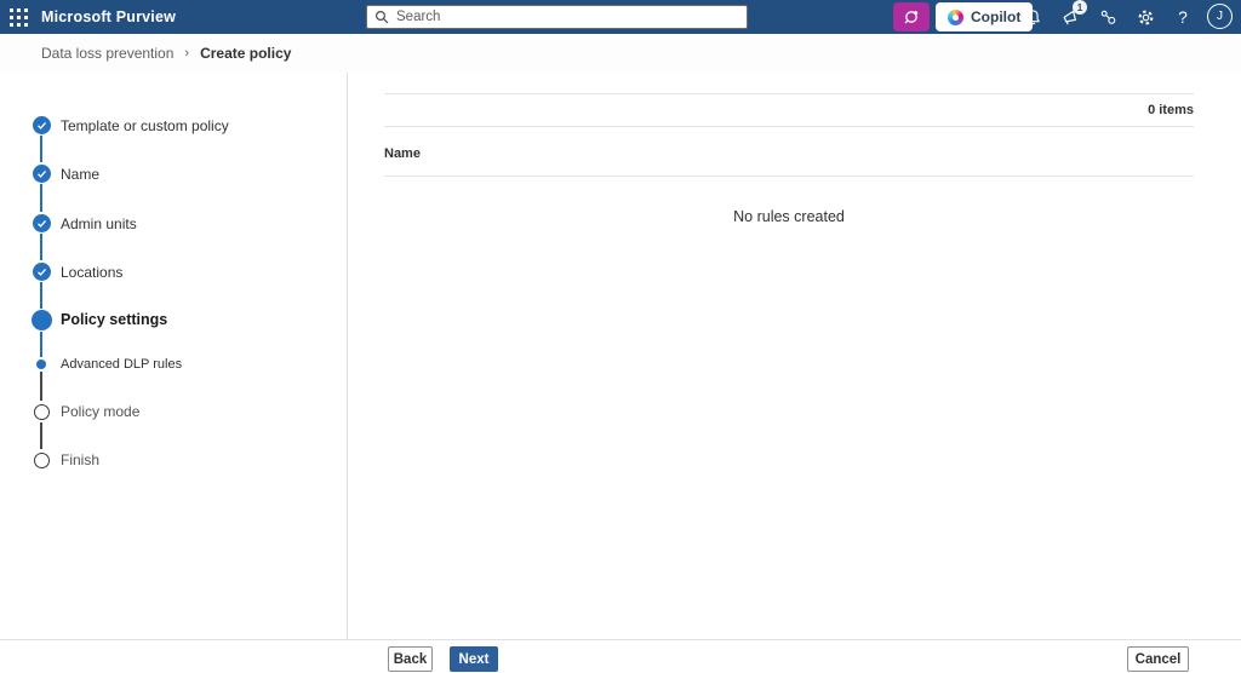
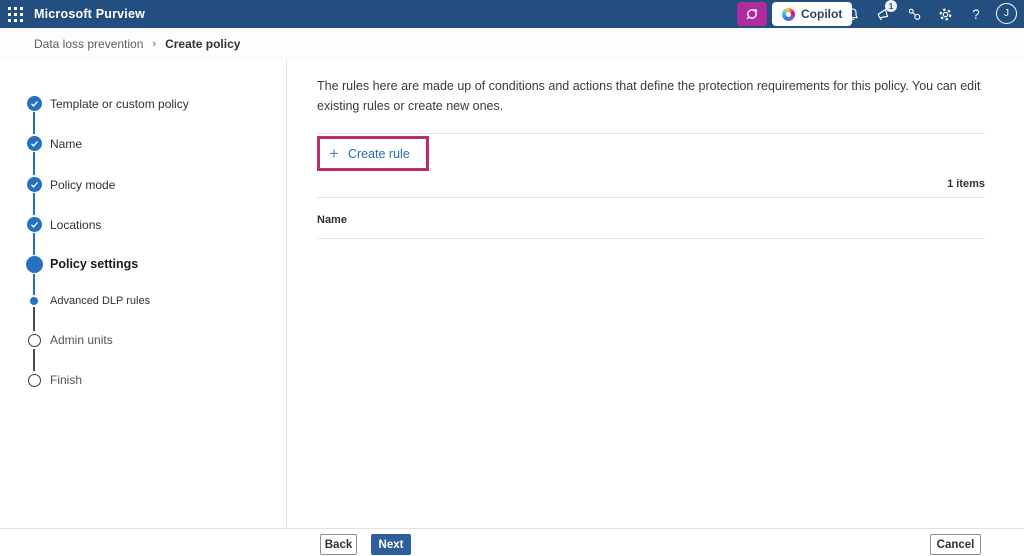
  Microsoft Purview
- Search
  Copilot
  1
  ?
  J
  Data loss prevention
  ›
  Create policy
  Template or custom policy
  Name
- Admin units
+ Policy mode
  Locations
  Policy settings
  Advanced DLP rules
- Policy mode
+ Admin units
  Finish
+ The rules here are made up of conditions and actions that define the protection requirements for this policy. You can edit existing rules or create new ones.
+ +
+ Create rule
- 0 items
+ 1 items
  Name
- No rules created
  Back
  Next
  Cancel
